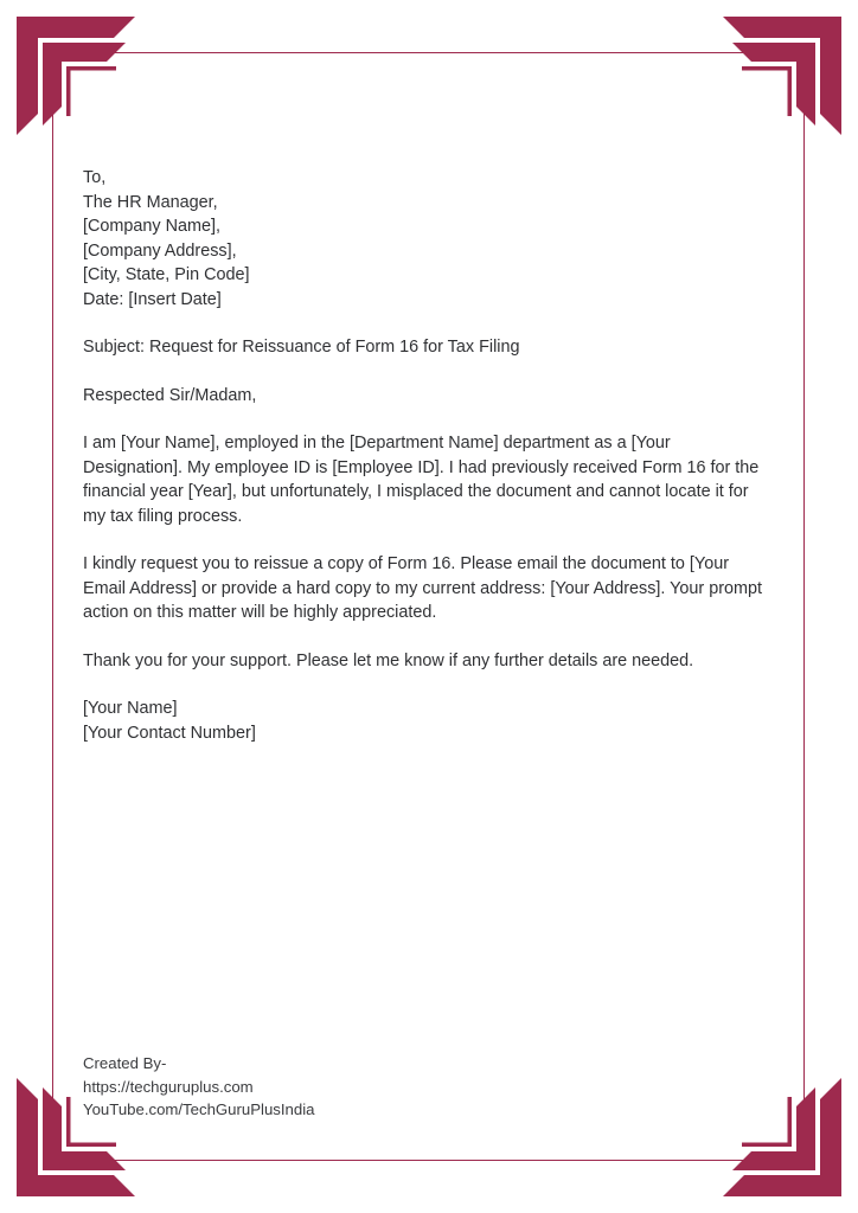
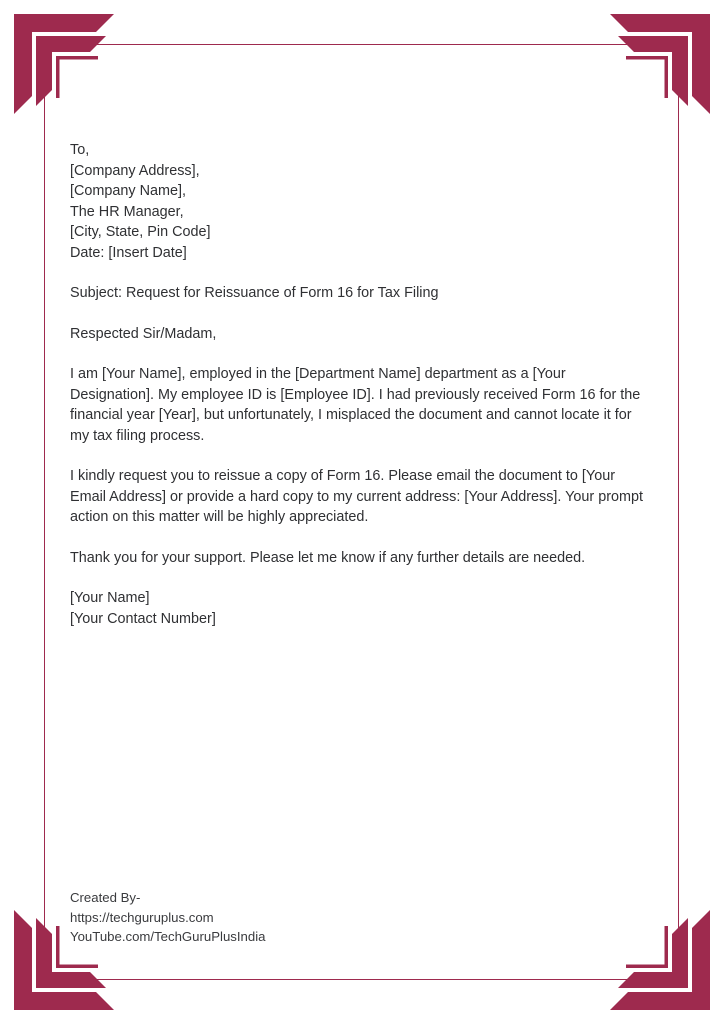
  To,
- The HR Manager,
+ [Company Address],
  [Company Name],
- [Company Address],
+ The HR Manager,
  [City, State, Pin Code]
  Date: [Insert Date]
  Subject: Request for Reissuance of Form 16 for Tax Filing
  Respected Sir/Madam,
  I am [Your Name], employed in the [Department Name] department as a [Your Designation]. My employee ID is [Employee ID]. I had previously received Form 16 for the financial year [Year], but unfortunately, I misplaced the document and cannot locate it for my tax filing process.
  I kindly request you to reissue a copy of Form 16. Please email the document to [Your Email Address] or provide a hard copy to my current address: [Your Address]. Your prompt action on this matter will be highly appreciated.
  Thank you for your support. Please let me know if any further details are needed.
  [Your Name]
  [Your Contact Number]
  Created By-
  https://techguruplus.com
  YouTube.com/TechGuruPlusIndia
